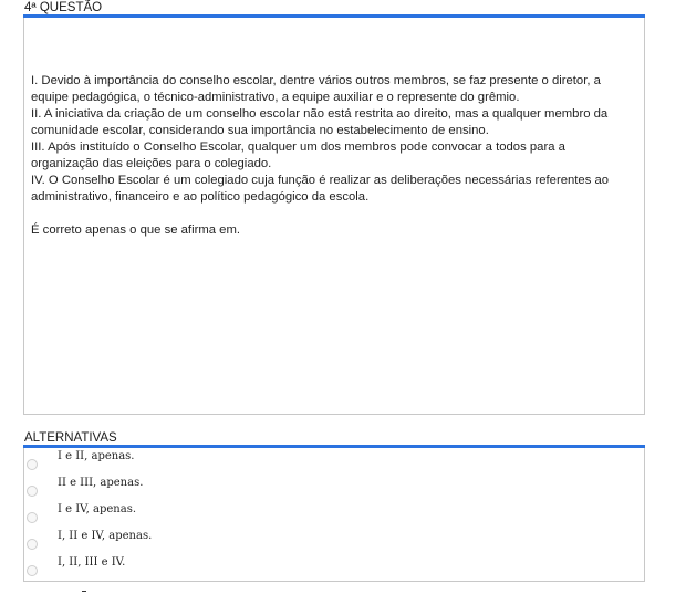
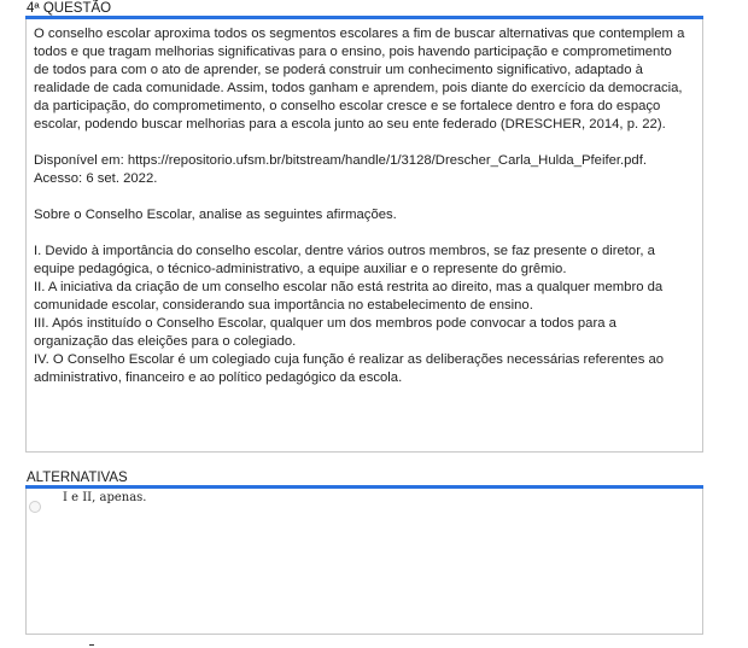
  4ª QUESTÃO
+ O conselho escolar aproxima todos os segmentos escolares a fim de buscar alternativas que contemplem a
+ todos e que tragam melhorias significativas para o ensino, pois havendo participação e comprometimento
+ de todos para com o ato de aprender, se poderá construir um conhecimento significativo, adaptado à
+ realidade de cada comunidade. Assim, todos ganham e aprendem, pois diante do exercício da democracia,
+ da participação, do comprometimento, o conselho escolar cresce e se fortalece dentro e fora do espaço
+ escolar, podendo buscar melhorias para a escola junto ao seu ente federado (DRESCHER, 2014, p. 22).
+ Disponível em: https://repositorio.ufsm.br/bitstream/handle/1/3128/Drescher_Carla_Hulda_Pfeifer.pdf.
+ Acesso: 6 set. 2022.
+ Sobre o Conselho Escolar, analise as seguintes afirmações.
  I. Devido à importância do conselho escolar, dentre vários outros membros, se faz presente o diretor, a
  equipe pedagógica, o técnico-administrativo, a equipe auxiliar e o represente do grêmio.
  II. A iniciativa da criação de um conselho escolar não está restrita ao direito, mas a qualquer membro da
  comunidade escolar, considerando sua importância no estabelecimento de ensino.
  III. Após instituído o Conselho Escolar, qualquer um dos membros pode convocar a todos para a
  organização das eleições para o colegiado.
  IV. O Conselho Escolar é um colegiado cuja função é realizar as deliberações necessárias referentes ao
  administrativo, financeiro e ao político pedagógico da escola.
- É correto apenas o que se afirma em.
  ALTERNATIVAS
  I e II, apenas.
- II e III, apenas.
- I e IV, apenas.
- I, II e IV, apenas.
- I, II, III e IV.
